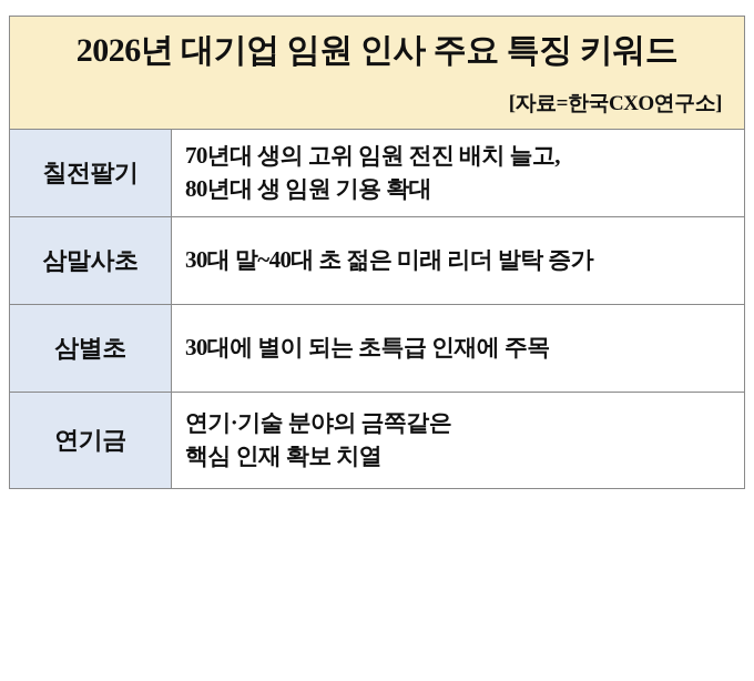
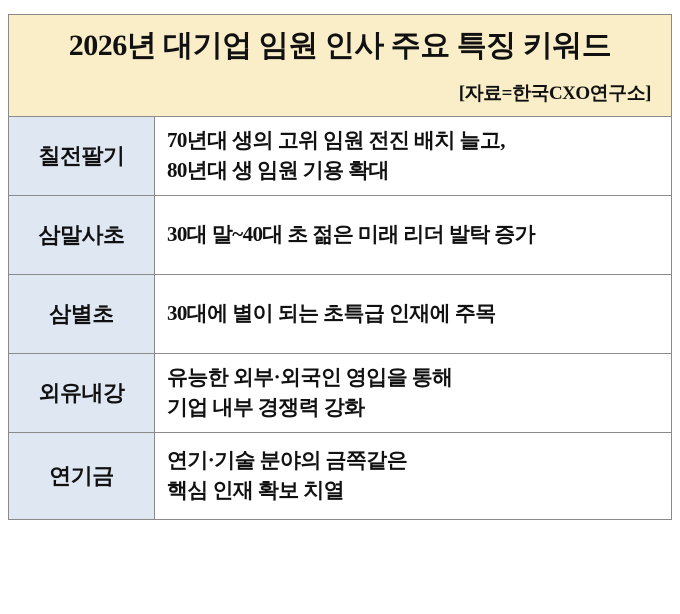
  2026년 대기업 임원 인사 주요 특징 키워드
  [자료=한국CXO연구소]
  칠전팔기
  70년대 생의 고위 임원 전진 배치 늘고,
  80년대 생 임원 기용 확대
  삼말사초
  30대 말~40대 초 젊은 미래 리더 발탁 증가
  삼별초
  30대에 별이 되는 초특급 인재에 주목
+ 외유내강
+ 유능한 외부·외국인 영입을 통해
+ 기업 내부 경쟁력 강화
  연기금
  연기·기술 분야의 금쪽같은
  핵심 인재 확보 치열
